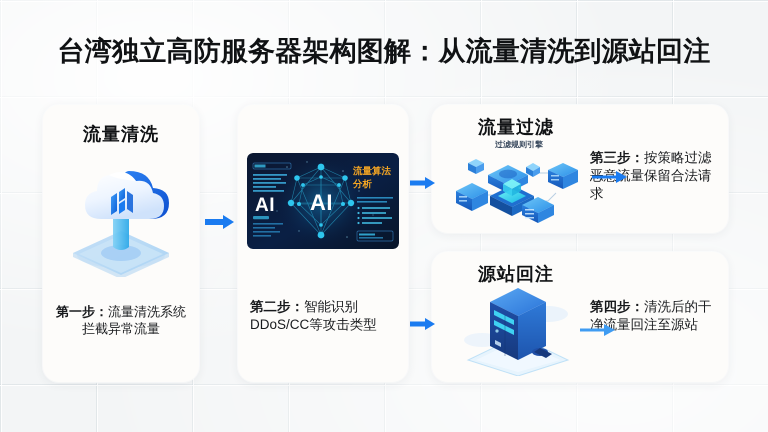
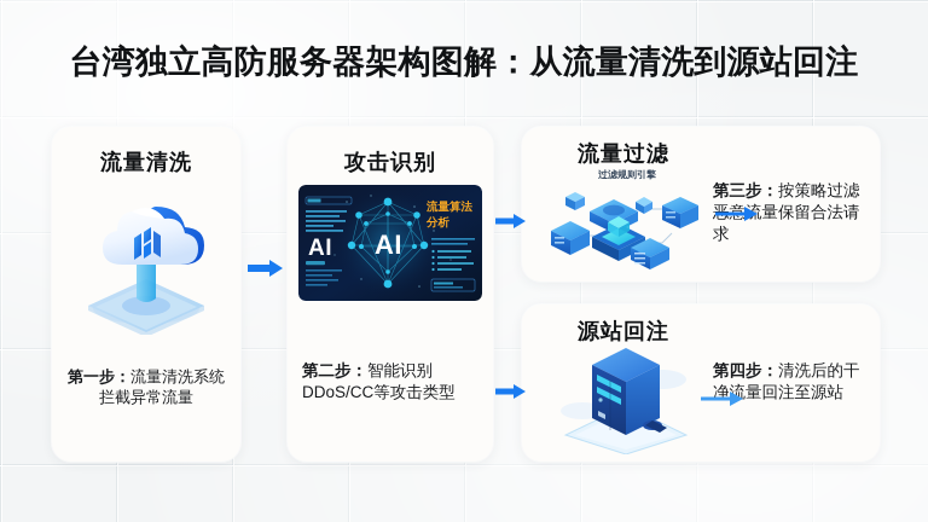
  台湾独立高防服务器架构图解：从流量清洗到源站回注
  流量清洗
  第一步：流量清洗系统拦截异常流量
+ 攻击识别
  AI
  流量算法
  分析
  AI
  第二步：智能识别DDoS/CC等攻击类型
  流量过滤
  过滤规则引擎
  第三步：按策略过滤量保留合法请求
  源站回注
  第四步：清洗后的干净流量回注至源站
